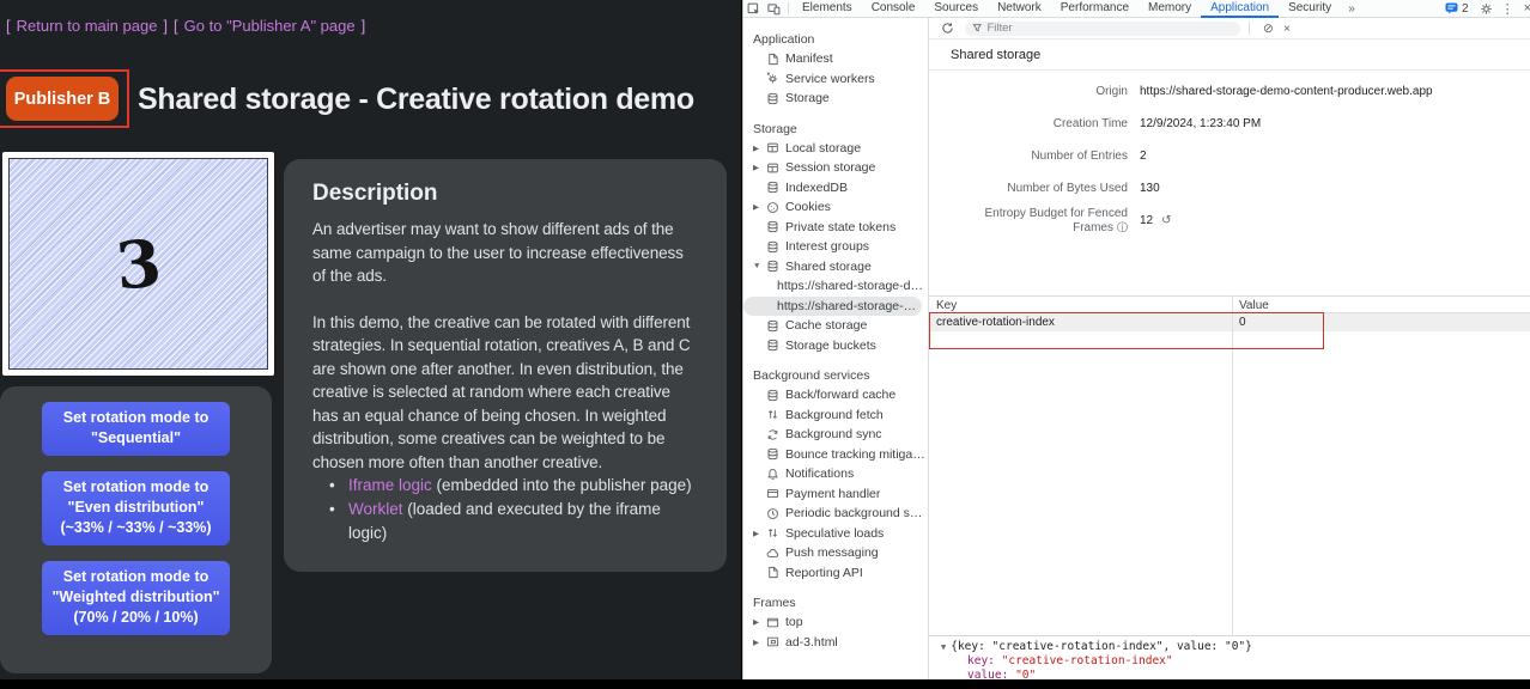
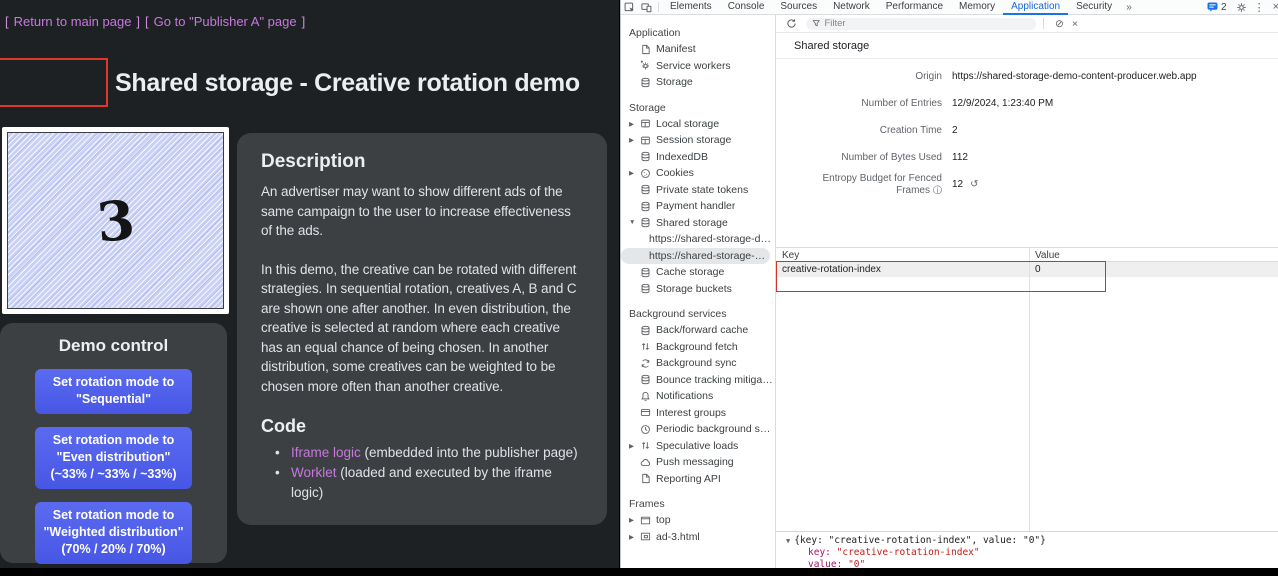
  [
  Return to main page
  ]
  [
  Go to "Publisher A" page
  ]
- Publisher B
  Shared storage - Creative rotation demo
+ Demo control
  Set rotation mode to
  "Sequential"
  Set rotation mode to
  "Even distribution"
  (~33% / ~33% / ~33%)
  Set rotation mode to
  "Weighted distribution"
- (70% / 20% / 10%)
+ (70% / 20% / 70%)
  Description
  An advertiser may want to show different ads of the same campaign to the user to increase effectiveness of the ads.
- In this demo, the creative can be rotated with different strategies. In sequential rotation, creatives A, B and C are shown one after another. In even distribution, the creative is selected at random where each creative has an equal chance of being chosen. In weighted distribution, some creatives can be weighted to be chosen more often than another creative.
+ In this demo, the creative can be rotated with different strategies. In sequential rotation, creatives A, B and C are shown one after another. In even distribution, the creative is selected at random where each creative has an equal chance of being chosen. In another distribution, some creatives can be weighted to be chosen more often than another creative.
+ Code
  Iframe logic (embedded into the publisher page)
  Worklet (loaded and executed by the iframe logic)
  Elements
  Console
  Sources
  Network
  Performance
  Memory
  Application
  Security
  »
  2
  ⋮
  ×
  Application
  Manifest
  Service workers
  Storage
  Storage
  Local storage
  Session storage
  IndexedDB
  Cookies
  Private state tokens
- Interest groups
+ Payment handler
  Shared storage
  https://shared-storage-d…
  https://shared-storage-d…
  Cache storage
  Storage buckets
  Background services
  Back/forward cache
  Background fetch
  Background sync
  Bounce tracking mitiga…
  Notifications
- Payment handler
+ Interest groups
  Periodic background s…
  Speculative loads
  Push messaging
  Reporting API
  Frames
  top
  ad-3.html
  Filter
  ⊘
  ×
  Shared storage
  Origin
  https://shared-storage-demo-content-producer.web.app
- Creation Time
+ Number of Entries
  12/9/2024, 1:23:40 PM
- Number of Entries
+ Creation Time
  2
  Number of Bytes Used
- 130
+ 112
  Entropy Budget for Fenced Frames ⓘ
  12
  ↺
  Key
  Value
  creative-rotation-index
  0
  ▼
  {key: "creative-rotation-index", value: "0"}
  key: "creative-rotation-index"
  value: "0"
